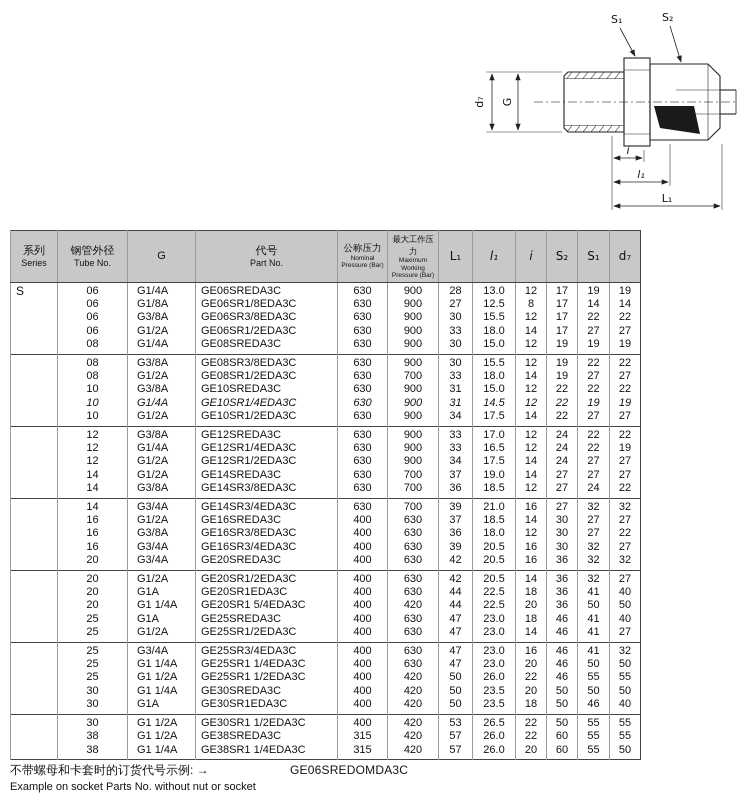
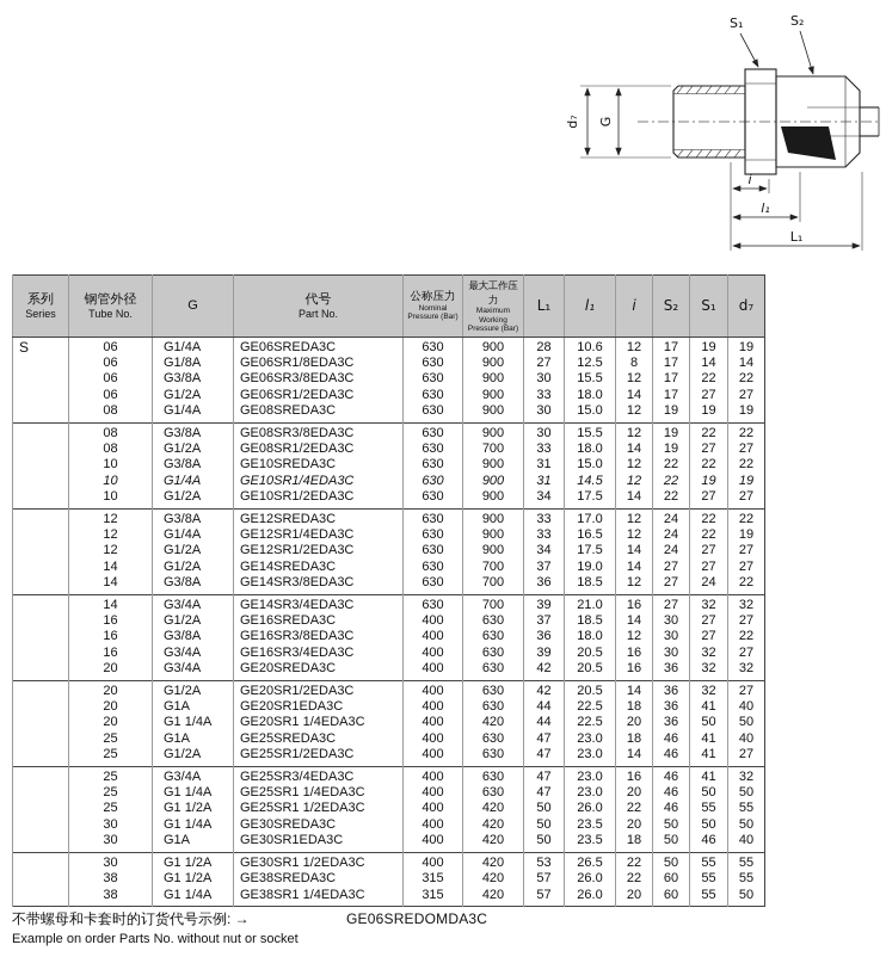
  S₁
  S₂
  i
  l₁
  L₁
- S	06	G1/4A	GE06SREDA3C	630	900	28	13.0	12	17	19	19
+ S	06	G1/4A	GE06SREDA3C	630	900	28	10.6	12	17	19	19
  06	G1/8A	GE06SR1/8EDA3C	630	900	27	12.5	8	17	14	14
  06	G3/8A	GE06SR3/8EDA3C	630	900	30	15.5	12	17	22	22
  06	G1/2A	GE06SR1/2EDA3C	630	900	33	18.0	14	17	27	27
  08	G1/4A	GE08SREDA3C	630	900	30	15.0	12	19	19	19
  	08	G3/8A	GE08SR3/8EDA3C	630	900	30	15.5	12	19	22	22
  08	G1/2A	GE08SR1/2EDA3C	630	700	33	18.0	14	19	27	27
  10	G3/8A	GE10SREDA3C	630	900	31	15.0	12	22	22	22
  10	G1/4A	GE10SR1/4EDA3C	630	900	31	14.5	12	22	19	19
  10	G1/2A	GE10SR1/2EDA3C	630	900	34	17.5	14	22	27	27
  	12	G3/8A	GE12SREDA3C	630	900	33	17.0	12	24	22	22
  12	G1/4A	GE12SR1/4EDA3C	630	900	33	16.5	12	24	22	19
  12	G1/2A	GE12SR1/2EDA3C	630	900	34	17.5	14	24	27	27
  14	G1/2A	GE14SREDA3C	630	700	37	19.0	14	27	27	27
  14	G3/8A	GE14SR3/8EDA3C	630	700	36	18.5	12	27	24	22
  	14	G3/4A	GE14SR3/4EDA3C	630	700	39	21.0	16	27	32	32
  16	G1/2A	GE16SREDA3C	400	630	37	18.5	14	30	27	27
  16	G3/8A	GE16SR3/8EDA3C	400	630	36	18.0	12	30	27	22
  16	G3/4A	GE16SR3/4EDA3C	400	630	39	20.5	16	30	32	27
  20	G3/4A	GE20SREDA3C	400	630	42	20.5	16	36	32	32
  	20	G1/2A	GE20SR1/2EDA3C	400	630	42	20.5	14	36	32	27
  20	G1A	GE20SR1EDA3C	400	630	44	22.5	18	36	41	40
- 20	G1 1/4A	GE20SR1 5/4EDA3C	400	420	44	22.5	20	36	50	50
+ 20	G1 1/4A	GE20SR1 1/4EDA3C	400	420	44	22.5	20	36	50	50
  25	G1A	GE25SREDA3C	400	630	47	23.0	18	46	41	40
  25	G1/2A	GE25SR1/2EDA3C	400	630	47	23.0	14	46	41	27
  	25	G3/4A	GE25SR3/4EDA3C	400	630	47	23.0	16	46	41	32
  25	G1 1/4A	GE25SR1 1/4EDA3C	400	630	47	23.0	20	46	50	50
  25	G1 1/2A	GE25SR1 1/2EDA3C	400	420	50	26.0	22	46	55	55
  30	G1 1/4A	GE30SREDA3C	400	420	50	23.5	20	50	50	50
  30	G1A	GE30SR1EDA3C	400	420	50	23.5	18	50	46	40
  	30	G1 1/2A	GE30SR1 1/2EDA3C	400	420	53	26.5	22	50	55	55
  38	G1 1/2A	GE38SREDA3C	315	420	57	26.0	22	60	55	55
  38	G1 1/4A	GE38SR1 1/4EDA3C	315	420	57	26.0	20	60	55	50
  不带螺母和卡套时的订货代号示例: →
  GE06SREDOMDA3C
- Example on socket Parts No. without nut or socket
+ Example on order Parts No. without nut or socket
